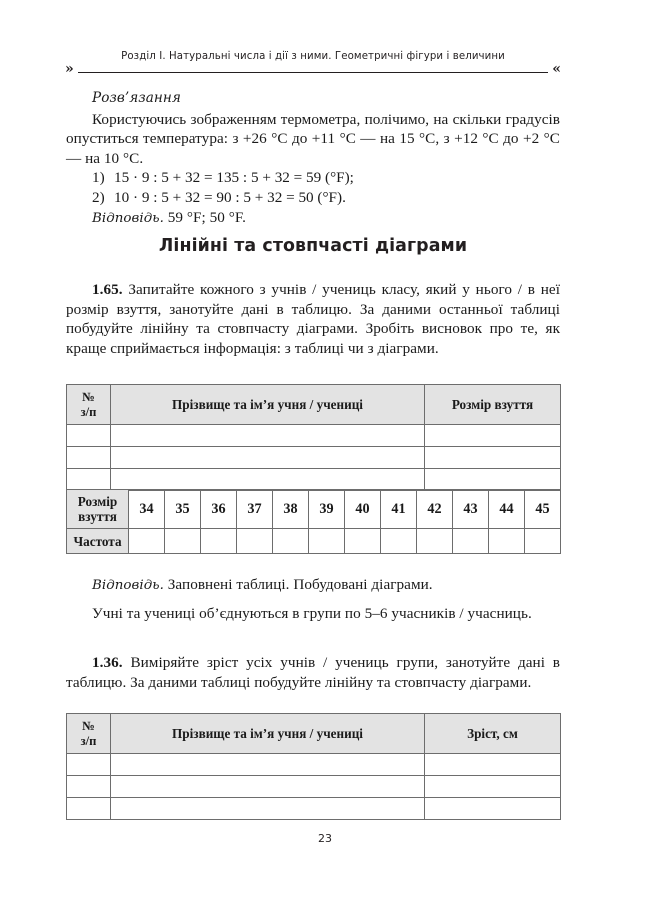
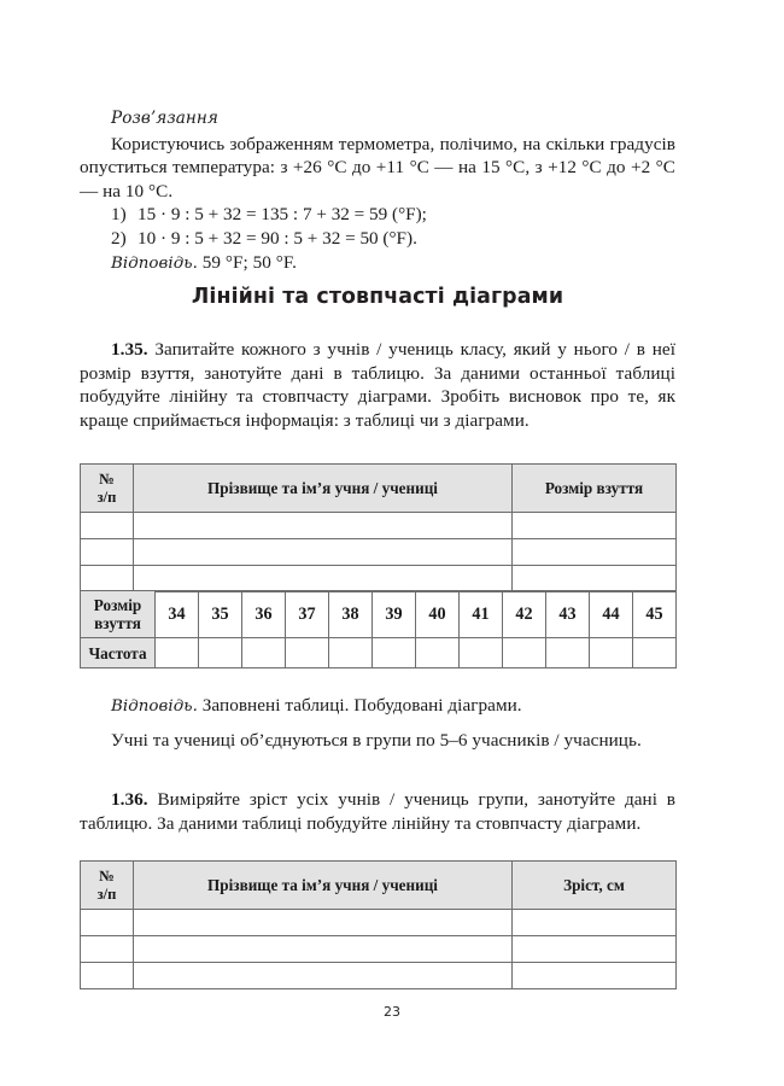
- Розділ I. Натуральні числа і дії з ними. Геометричні фігури і величини
- »
- «
  Розв’язання
  Користуючись зображенням термометра, полічимо, на скільки градусів опуститься температура: з +26 °C до +11 °C — на 15 °C, з +12 °C до +2 °C — на 10 °C.
- 1) 15 · 9 : 5 + 32 = 135 : 5 + 32 = 59 (°F);
+ 1) 15 · 9 : 5 + 32 = 135 : 7 + 32 = 59 (°F);
  2) 10 · 9 : 5 + 32 = 90 : 5 + 32 = 50 (°F).
  Відповідь. 59 °F; 50 °F.
  Лінійні та стовпчасті діаграми
- 1.65. Запитайте кожного з учнів / учениць класу, який у нього / в неї розмір взуття, занотуйте дані в таблицю. За даними останньої таблиці побудуйте лінійну та стовпчасту діаграми. Зробіть висновок про те, як краще сприймається інформація: з таблиці чи з діаграми.
+ 1.35. Запитайте кожного з учнів / учениць класу, який у нього / в неї розмір взуття, занотуйте дані в таблицю. За даними останньої таблиці побудуйте лінійну та стовпчасту діаграми. Зробіть висновок про те, як краще сприймається інформація: з таблиці чи з діаграми.
  № з/п	Прізвище та ім’я учня / учениці	Розмір взуття
  Розмір взуття	34	35	36	37	38	39	40	41	42	43	44	45
  Частота
  Відповідь. Заповнені таблиці. Побудовані діаграми.
  Учні та учениці об’єднуються в групи по 5–6 учасників / учасниць.
  1.36. Виміряйте зріст усіх учнів / учениць групи, занотуйте дані в таблицю. За даними таблиці побудуйте лінійну та стовпчасту діаграми.
  № з/п	Прізвище та ім’я учня / учениці	Зріст, см
  23
